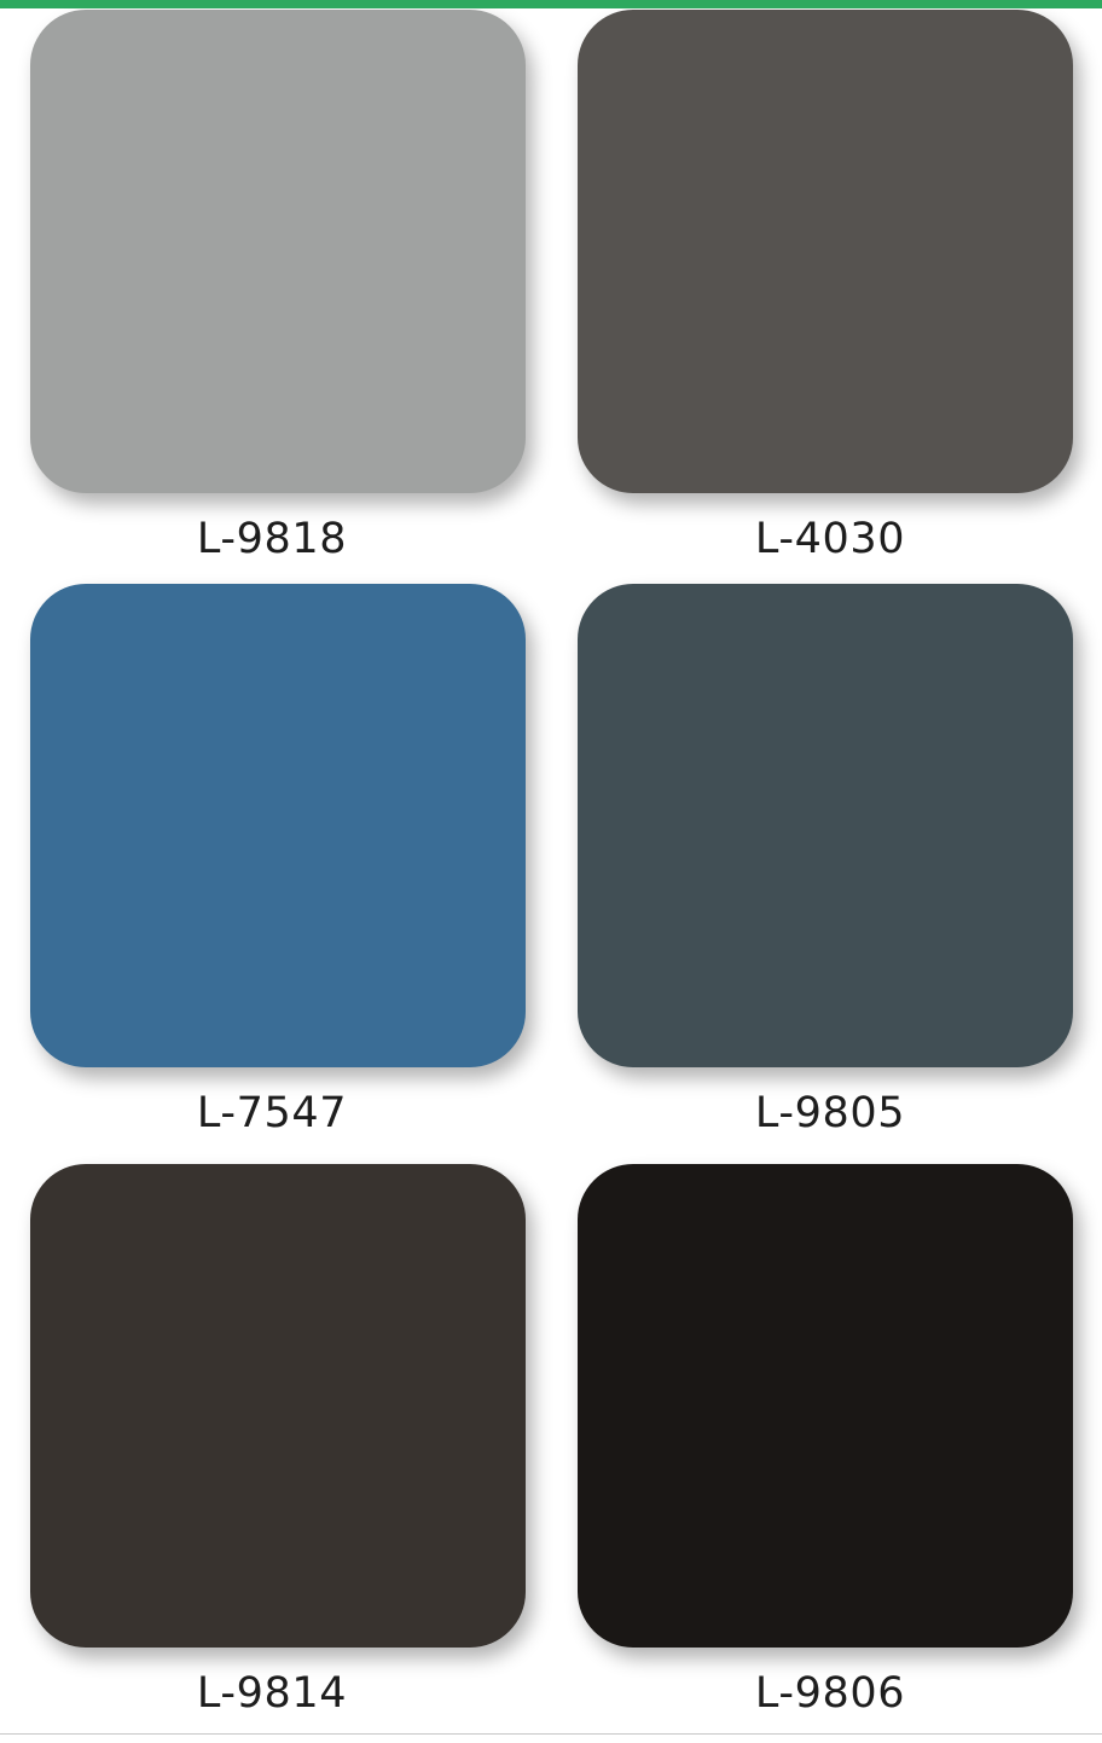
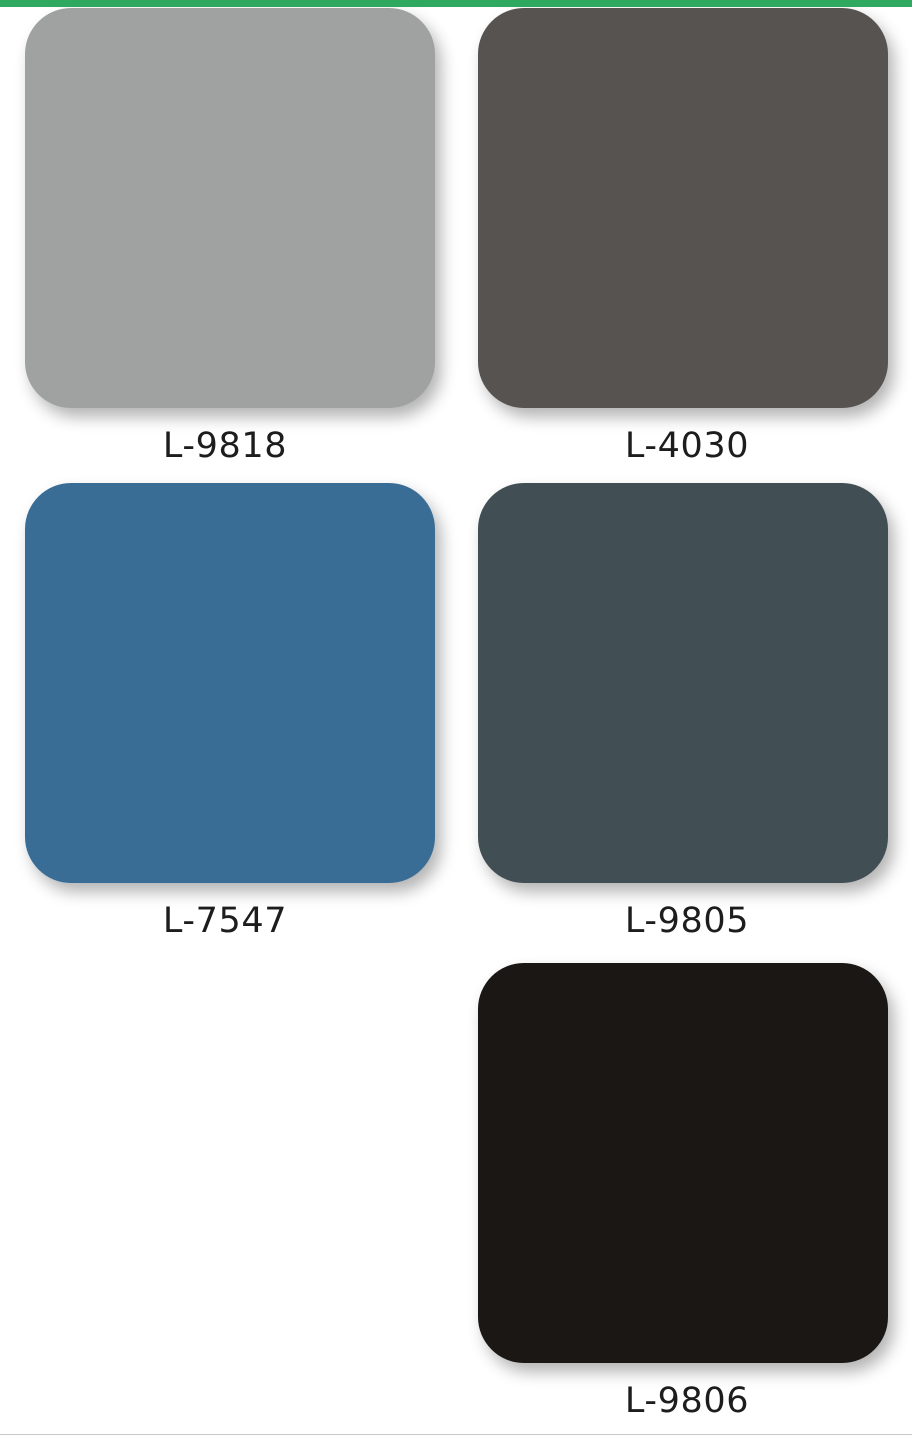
  L-9818
  L-4030
  L-7547
  L-9805
- L-9814
  L-9806
